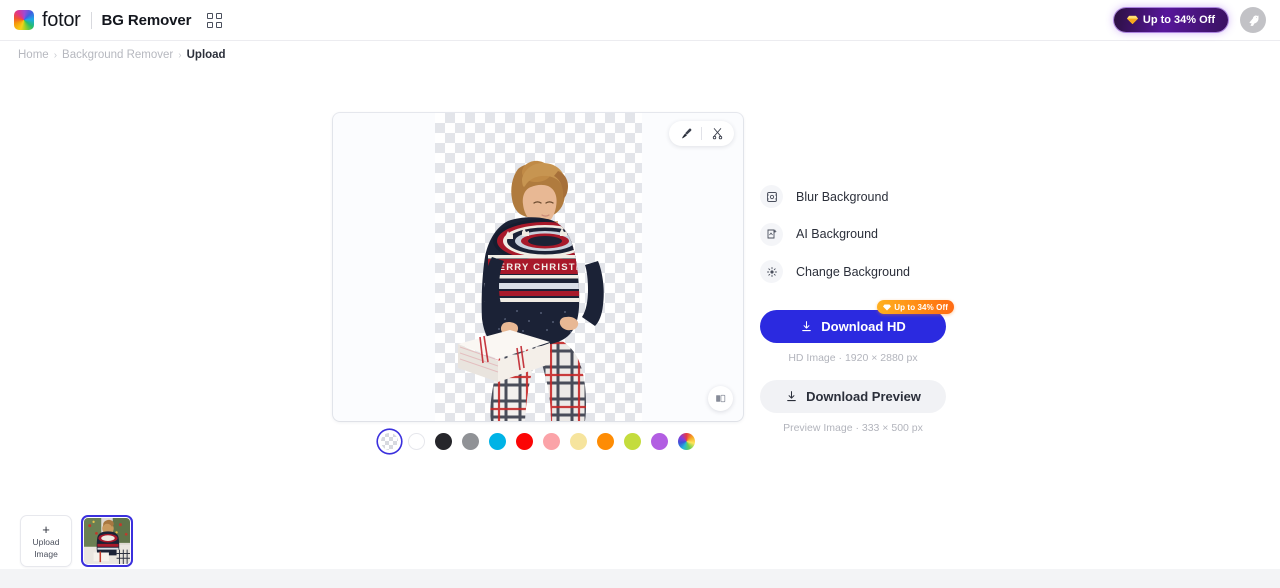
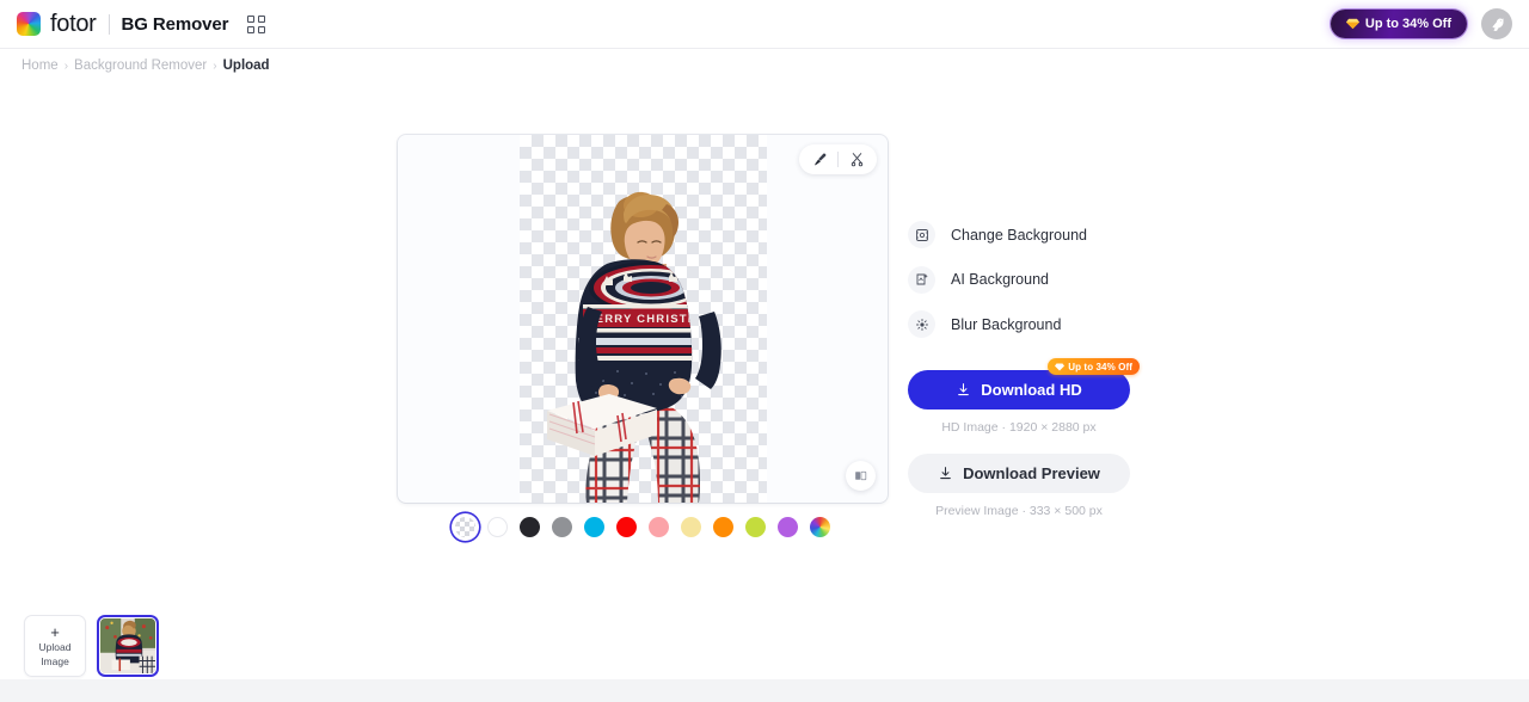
  fotor
  BG Remover
  Up to 34% Off
  Home
  ›
  Background Remover
  ›
  Upload
  ERRY CHRIST
- Blur Background
+ Change Background
  AI Background
- Change Background
+ Blur Background
  Download HD
  Up to 34% Off
  HD Image · 1920 × 2880 px
  Download Preview
  Preview Image · 333 × 500 px
  +
  Upload
  Image
